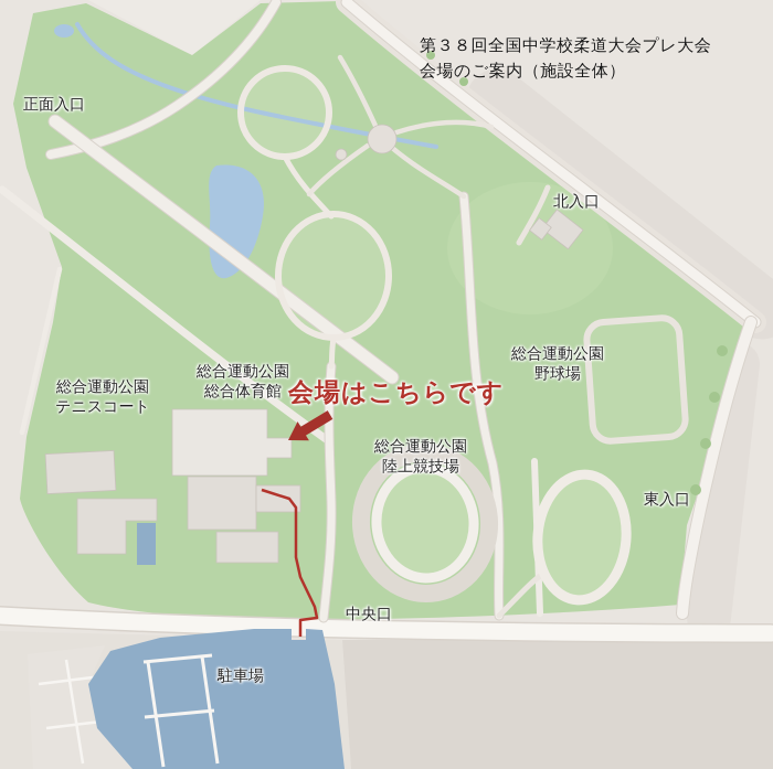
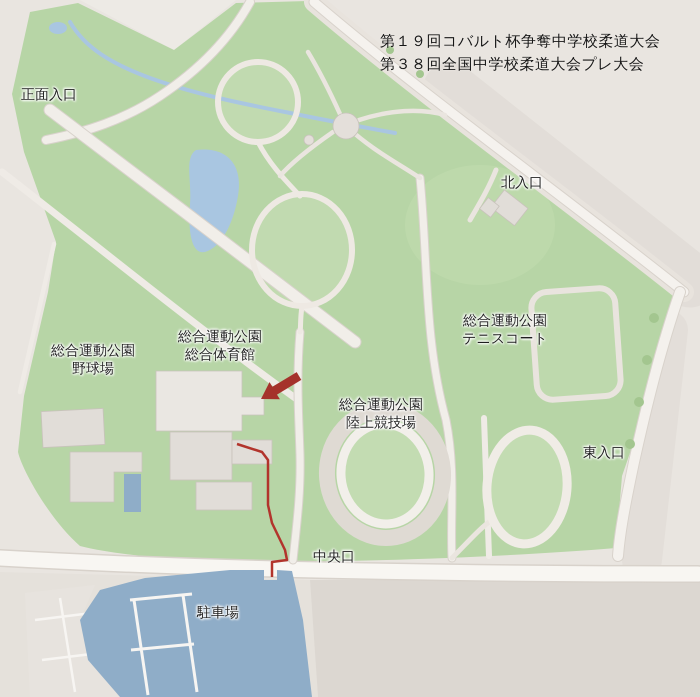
+ 第１９回コバルト杯争奪中学校柔道大会
  第３８回全国中学校柔道大会プレ大会
- 会場のご案内（施設全体）
- 会場はこちらです
  正面入口
  北入口
  東入口
  中央口
  総合運動公園
- テニスコート
+ 野球場
  総合運動公園
  総合体育館
  総合運動公園
- 野球場
+ テニスコート
  総合運動公園
  陸上競技場
  駐車場
